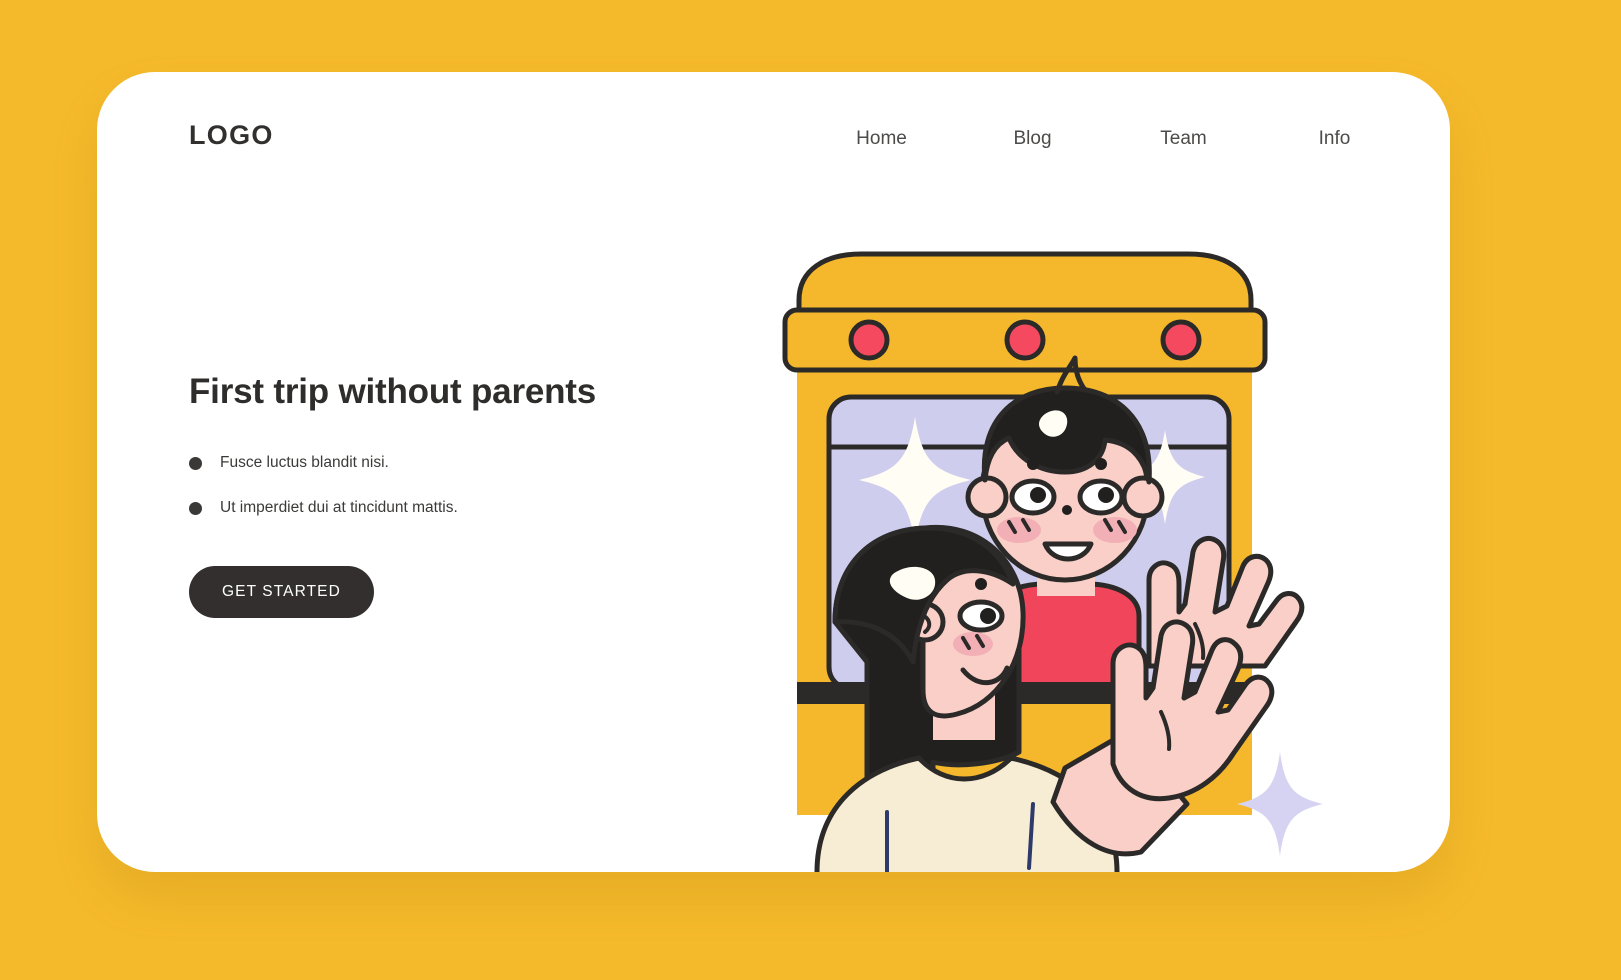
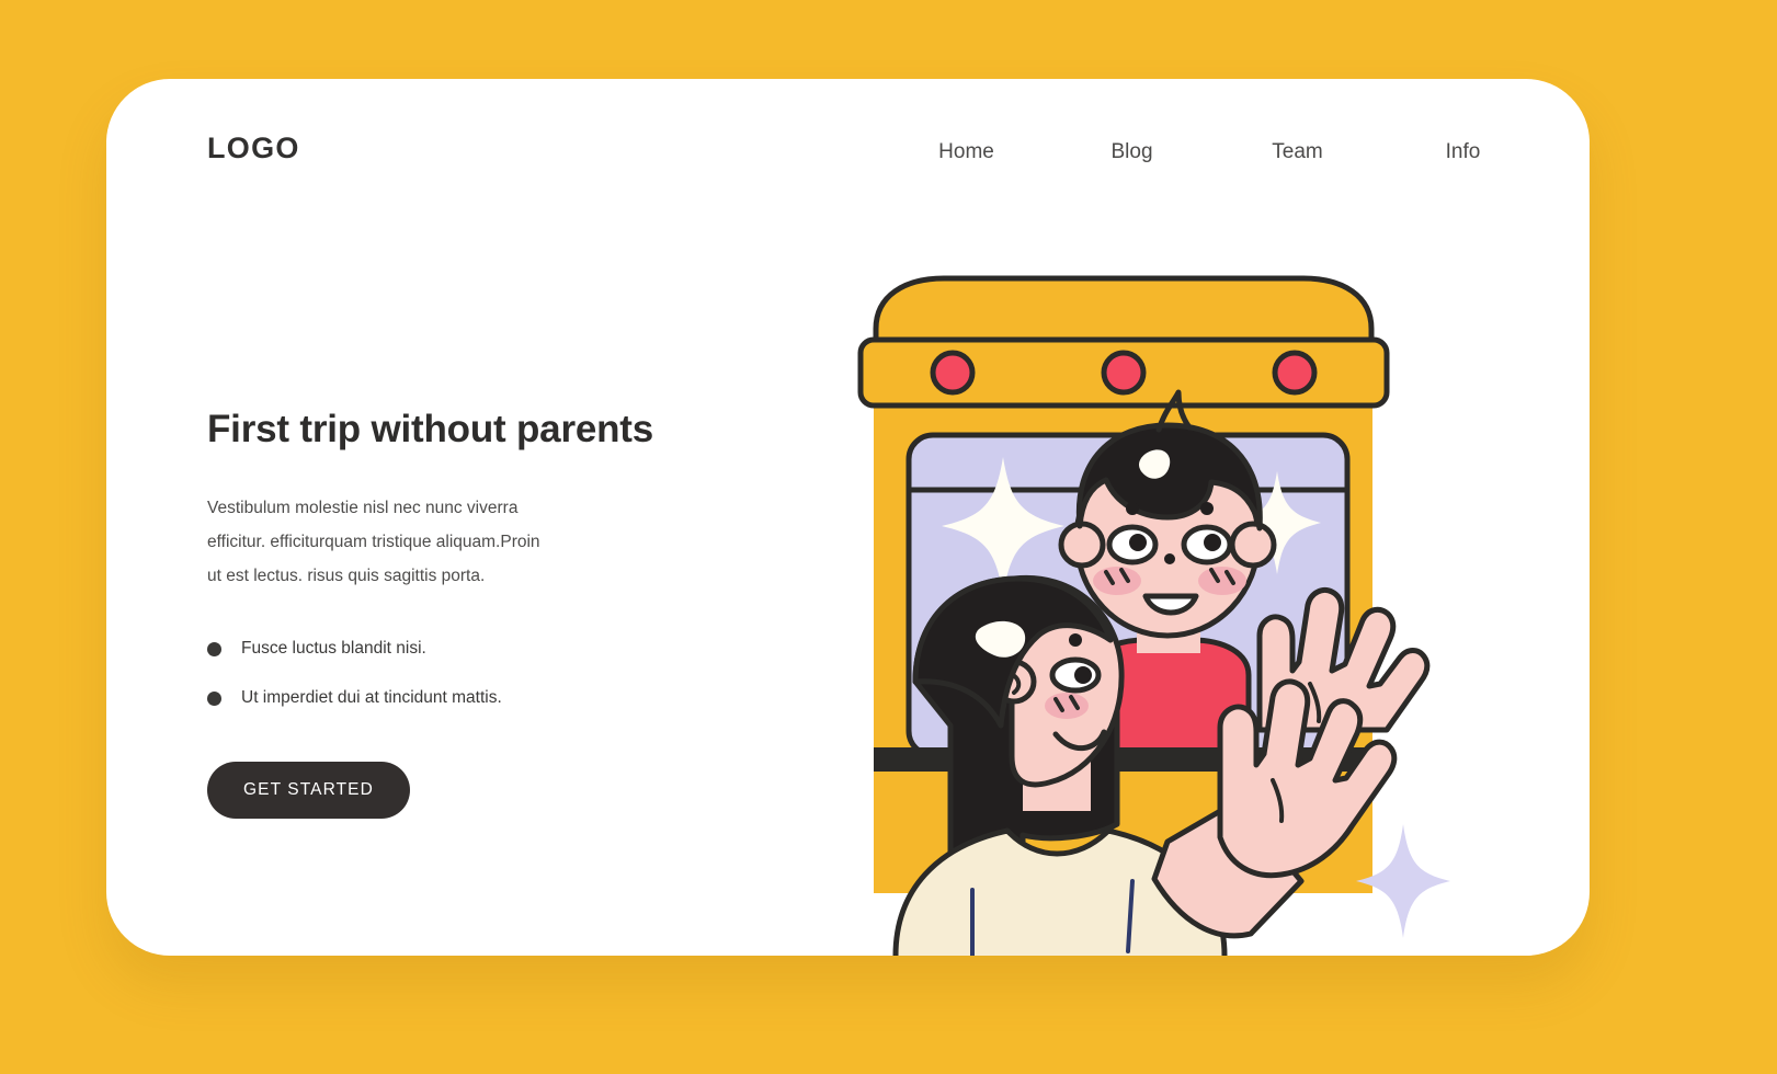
  LOGO
  Home
  Blog
  Team
  Info
  First trip without parents
+ Vestibulum molestie nisl nec nunc viverra efficitur. efficiturquam tristique aliquam.Proin ut est lectus. risus quis sagittis porta.
  Fusce luctus blandit nisi.
  Ut imperdiet dui at tincidunt mattis.
  GET STARTED
